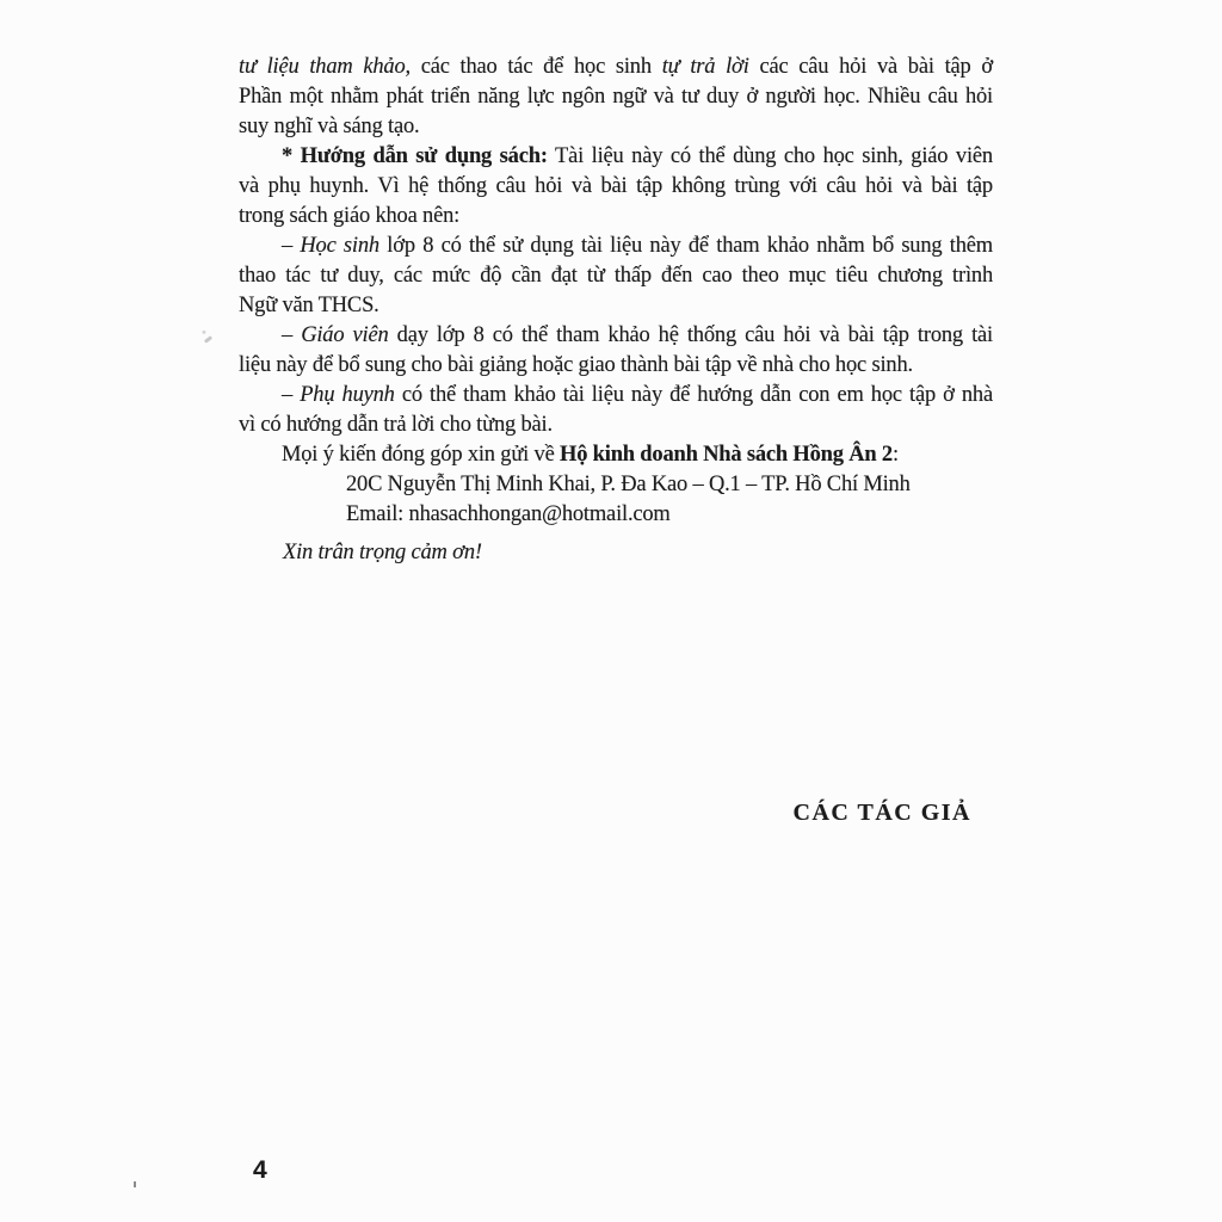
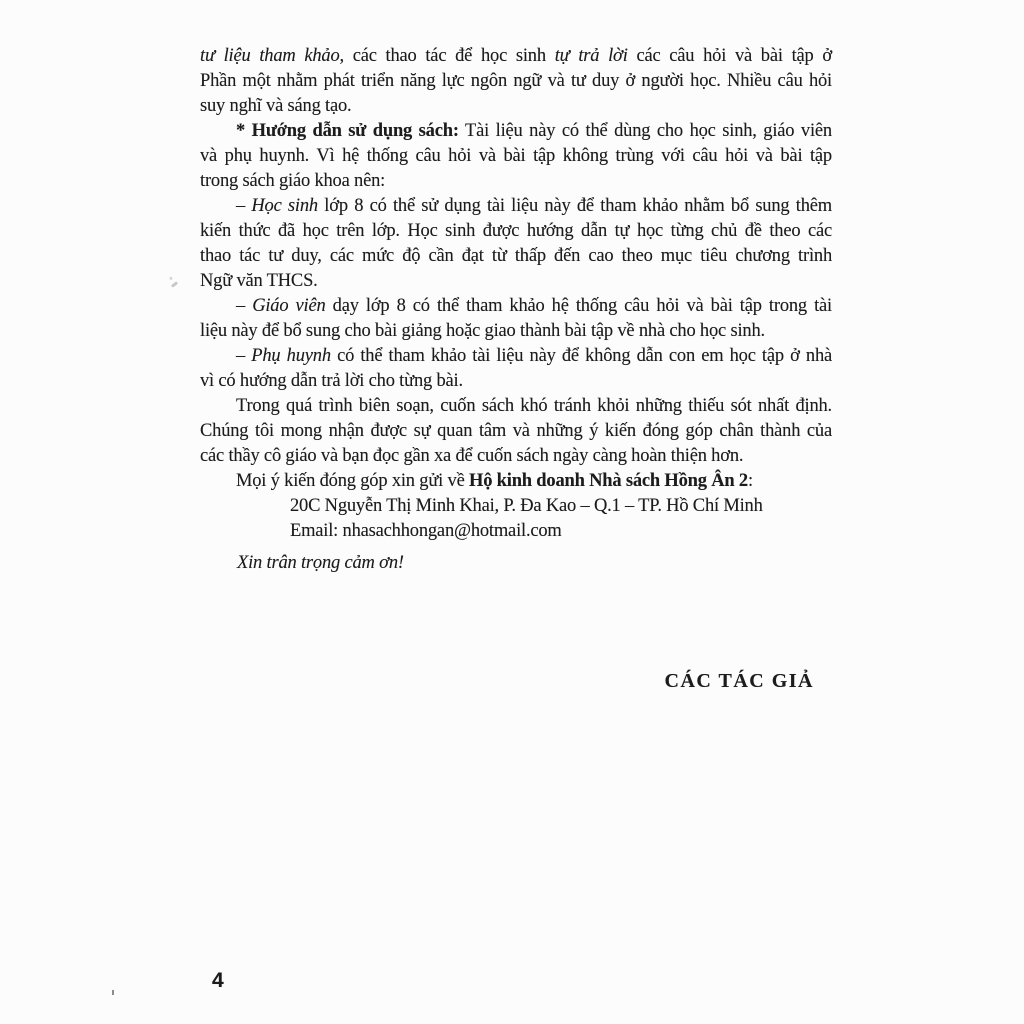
  tư liệu tham khảo, các thao tác để học sinh tự trả lời các câu hỏi và bài tập ở
  Phần một nhằm phát triển năng lực ngôn ngữ và tư duy ở người học. Nhiều câu hỏi
  suy nghĩ và sáng tạo.
  * Hướng dẫn sử dụng sách: Tài liệu này có thể dùng cho học sinh, giáo viên
  và phụ huynh. Vì hệ thống câu hỏi và bài tập không trùng với câu hỏi và bài tập
  trong sách giáo khoa nên:
  – Học sinh lớp 8 có thể sử dụng tài liệu này để tham khảo nhằm bổ sung thêm
+ kiến thức đã học trên lớp. Học sinh được hướng dẫn tự học từng chủ đề theo các
  thao tác tư duy, các mức độ cần đạt từ thấp đến cao theo mục tiêu chương trình
  Ngữ văn THCS.
  – Giáo viên dạy lớp 8 có thể tham khảo hệ thống câu hỏi và bài tập trong tài
  liệu này để bổ sung cho bài giảng hoặc giao thành bài tập về nhà cho học sinh.
- – Phụ huynh có thể tham khảo tài liệu này để hướng dẫn con em học tập ở nhà
+ – Phụ huynh có thể tham khảo tài liệu này để không dẫn con em học tập ở nhà
  vì có hướng dẫn trả lời cho từng bài.
+ Trong quá trình biên soạn, cuốn sách khó tránh khỏi những thiếu sót nhất định.
+ Chúng tôi mong nhận được sự quan tâm và những ý kiến đóng góp chân thành của
+ các thầy cô giáo và bạn đọc gần xa để cuốn sách ngày càng hoàn thiện hơn.
  Mọi ý kiến đóng góp xin gửi về Hộ kinh doanh Nhà sách Hồng Ân 2:
  20C Nguyễn Thị Minh Khai, P. Đa Kao – Q.1 – TP. Hồ Chí Minh
  Email: nhasachhongan@hotmail.com
  Xin trân trọng cảm ơn!
  CÁC TÁC GIẢ
  4
